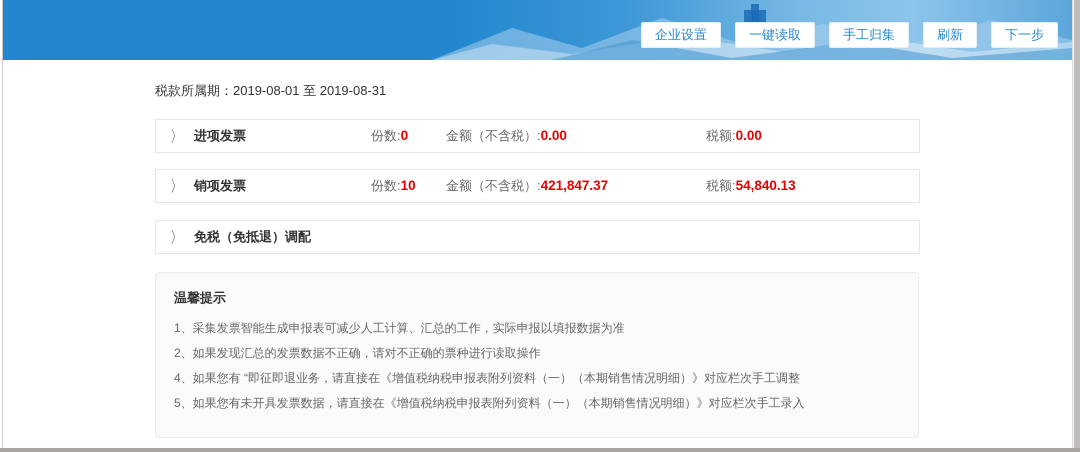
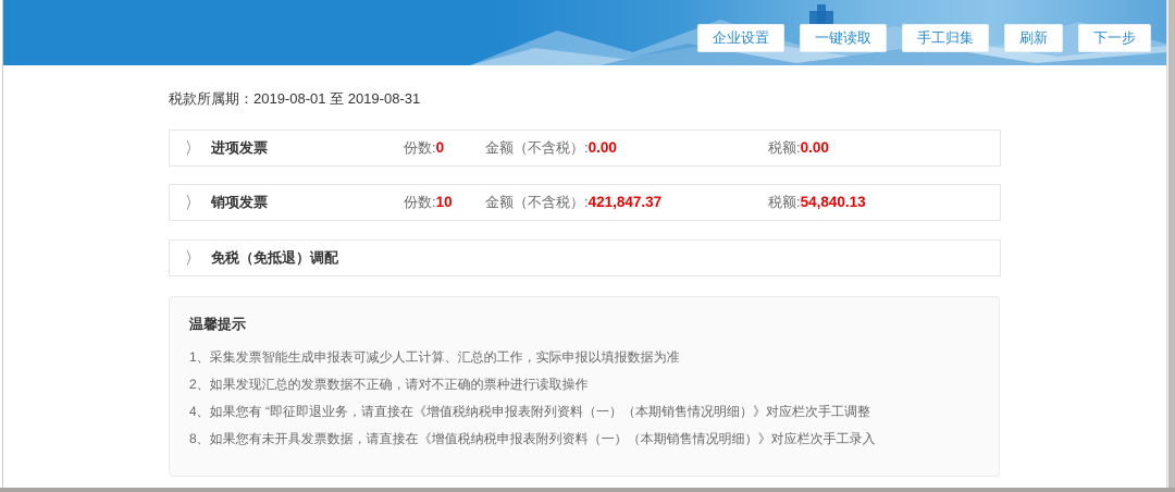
  企业设置
  一键读取
  手工归集
  刷新
  下一步
  税款所属期：2019-08-01 至 2019-08-31
  〉
  进项发票
  份数:0
  金额（不含税）:0.00
  税额:0.00
  〉
  销项发票
  份数:10
  金额（不含税）:421,847.37
  税额:54,840.13
  〉
  免税（免抵退）调配
  温馨提示
  1、采集发票智能生成申报表可减少人工计算、汇总的工作，实际申报以填报数据为准
  2、如果发现汇总的发票数据不正确，请对不正确的票种进行读取操作
  4、如果您有 “即征即退业务，请直接在《增值税纳税申报表附列资料（一）（本期销售情况明细）》对应栏次手工调整
- 5、如果您有未开具发票数据，请直接在《增值税纳税申报表附列资料（一）（本期销售情况明细）》对应栏次手工录入
+ 8、如果您有未开具发票数据，请直接在《增值税纳税申报表附列资料（一）（本期销售情况明细）》对应栏次手工录入
